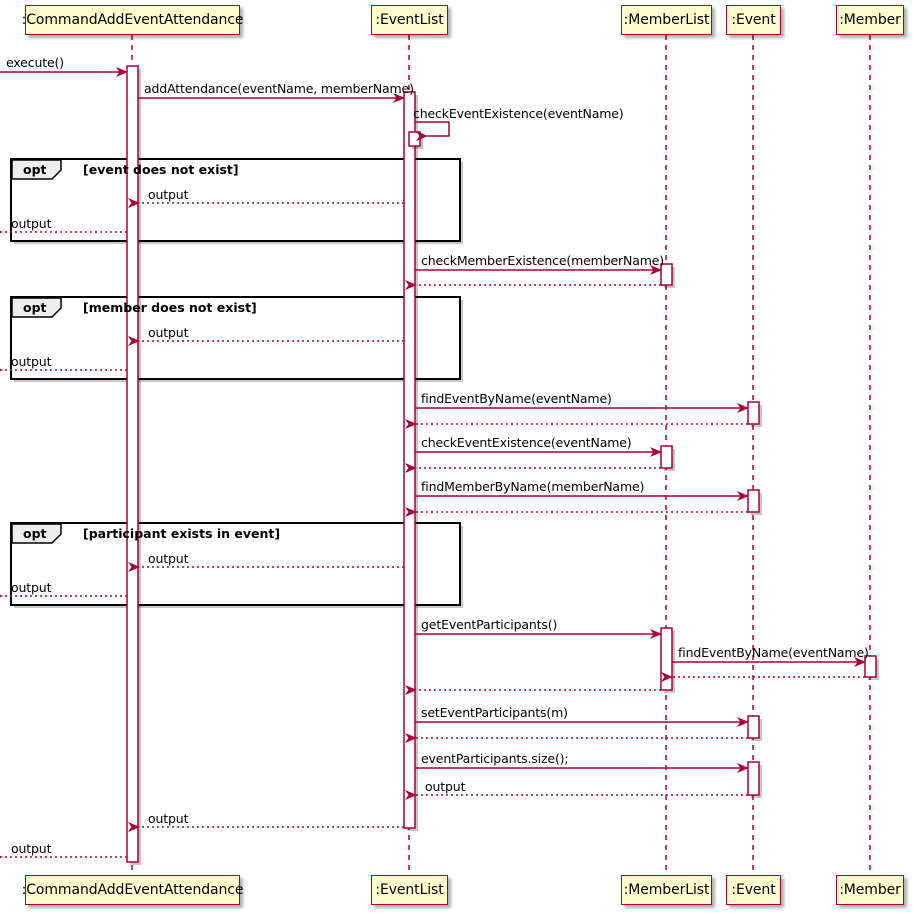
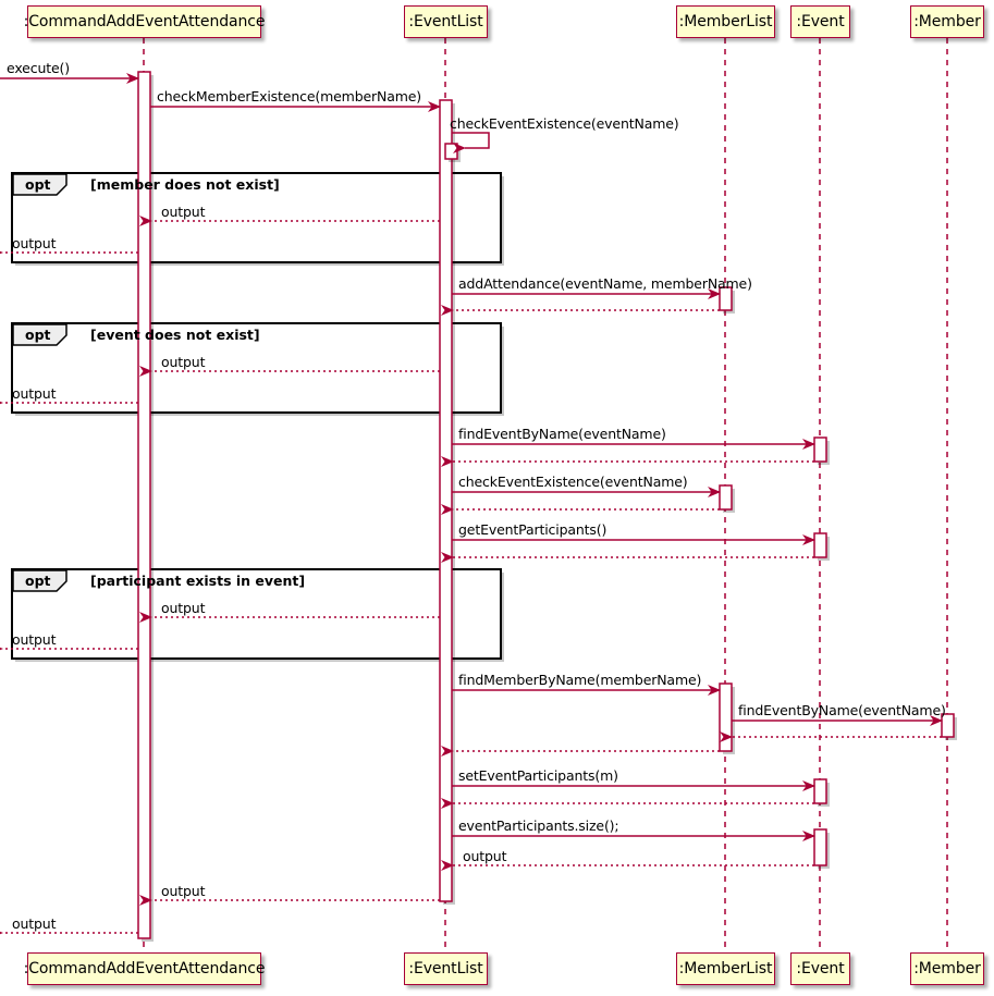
  :CommandAddEventAttendance
  :EventList
  :MemberList
  :Event
  :Member
  :CommandAddEventAttendance
  :EventList
  :MemberList
  :Event
  :Member
  execute()
- addAttendance(eventName, memberName)
+ checkMemberExistence(memberName)
  checkEventExistence(eventName)
  output
  output
- checkMemberExistence(memberName)
+ addAttendance(eventName, memberName)
  output
  output
  findEventByName(eventName)
  checkEventExistence(eventName)
- findMemberByName(memberName)
+ getEventParticipants()
  output
  output
- getEventParticipants()
+ findMemberByName(memberName)
  findEventByName(eventName)
  setEventParticipants(m)
  eventParticipants.size();
  output
  output
  output
  opt
- [event does not exist]
+ [member does not exist]
  opt
- [member does not exist]
+ [event does not exist]
  opt
  [participant exists in event]
